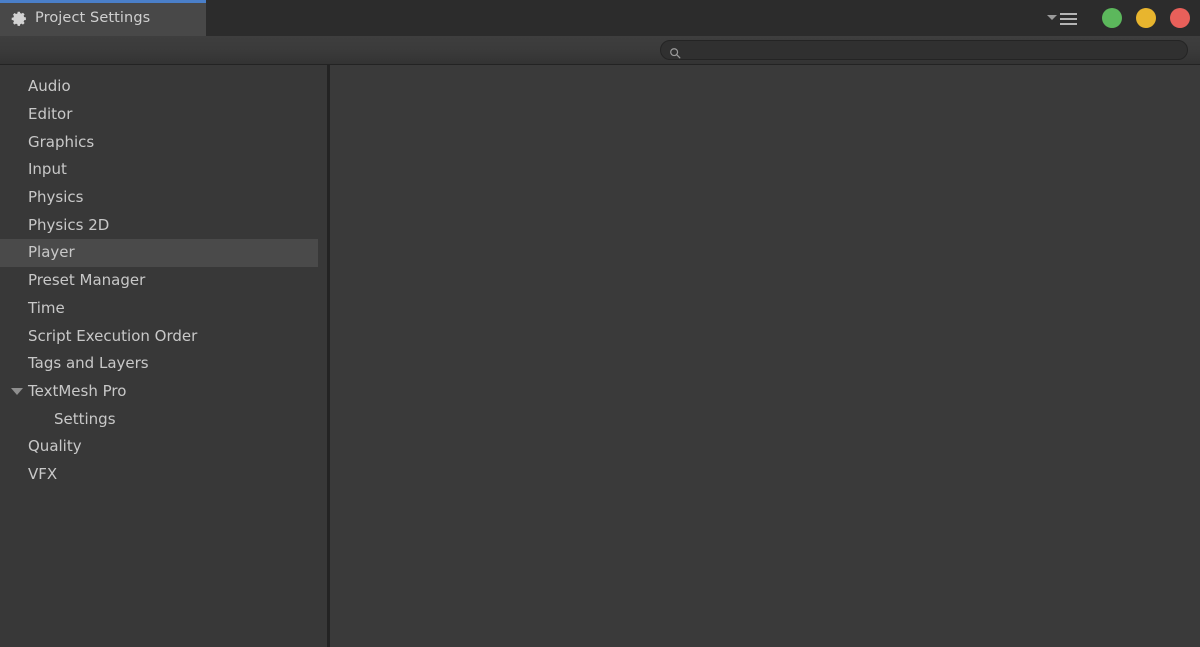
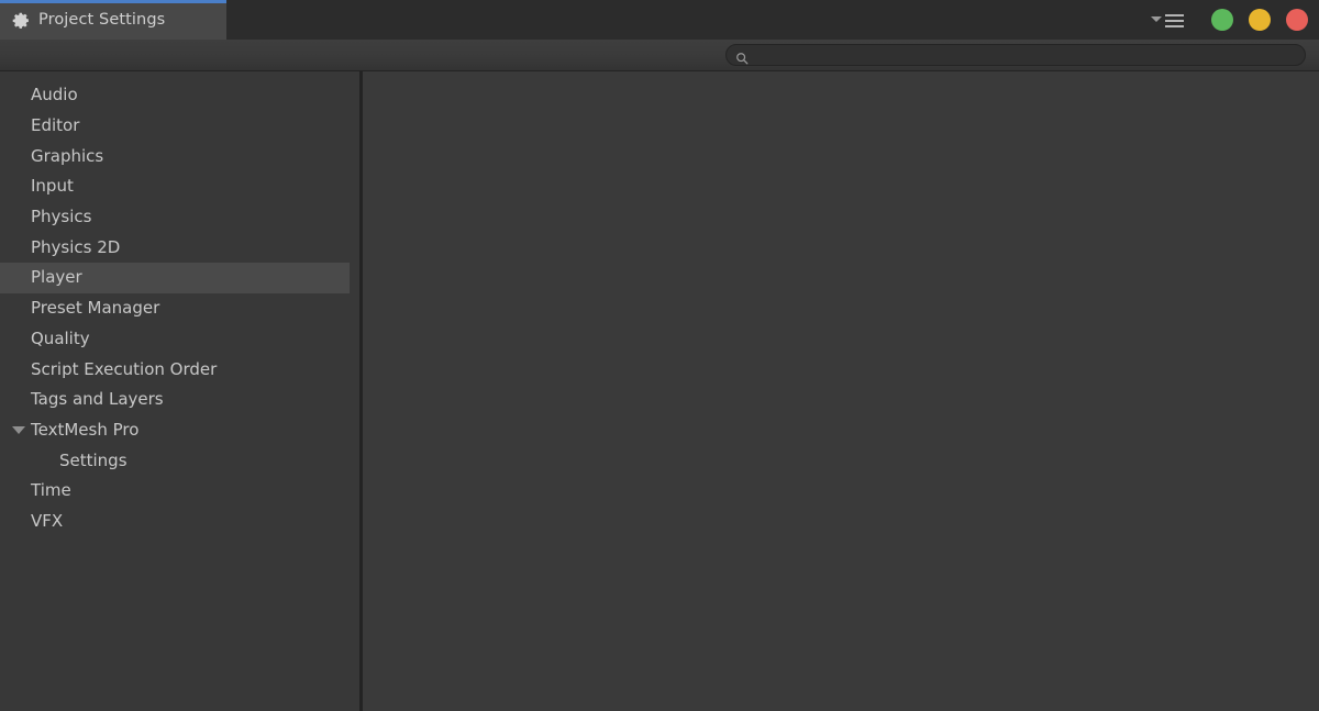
  Project Settings
  Audio
  Editor
  Graphics
  Input
  Physics
  Physics 2D
  Player
  Preset Manager
- Time
+ Quality
  Script Execution Order
  Tags and Layers
  TextMesh Pro
  Settings
- Quality
+ Time
  VFX
